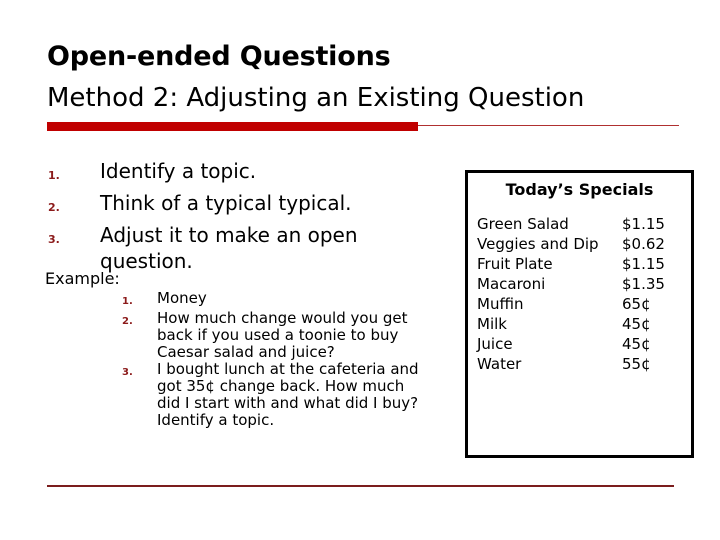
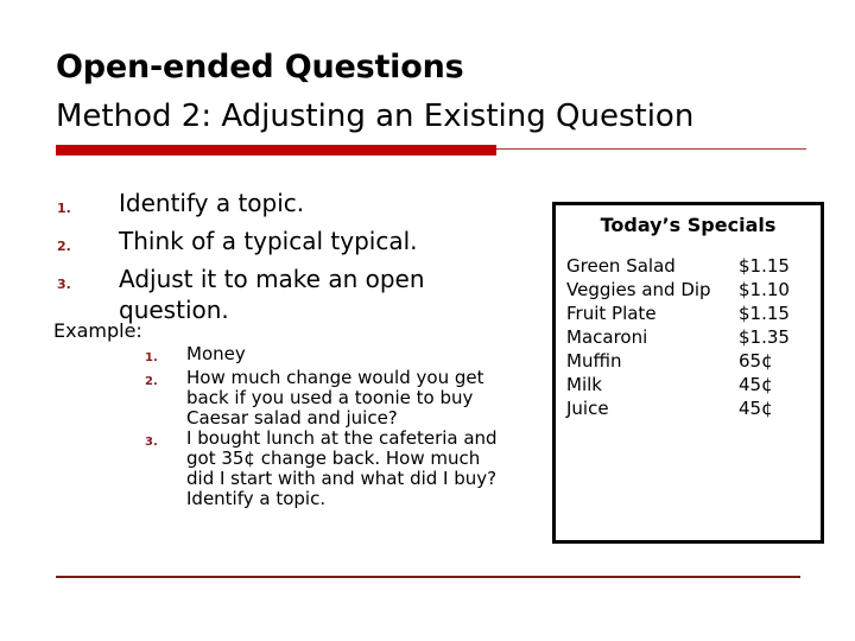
  Open-ended Questions
  Method 2: Adjusting an Existing Question
  1.
  Identify a topic.
  2.
  Think of a typical typical.
  3.
  Adjust it to make an open question.
  Example:
  1.
  Money
  2.
  How much change would you get back if you used a toonie to buy Caesar salad and juice?
  3.
  I bought lunch at the cafeteria and got 35¢ change back. How much did I start with and what did I buy? Identify a topic.
  Today’s Specials
  Green Salad
  $1.15
  Veggies and Dip
- $0.62
+ $1.10
  Fruit Plate
  $1.15
  Macaroni
  $1.35
  Muffin
  65¢
  Milk
  45¢
  Juice
  45¢
- Water
- 55¢
